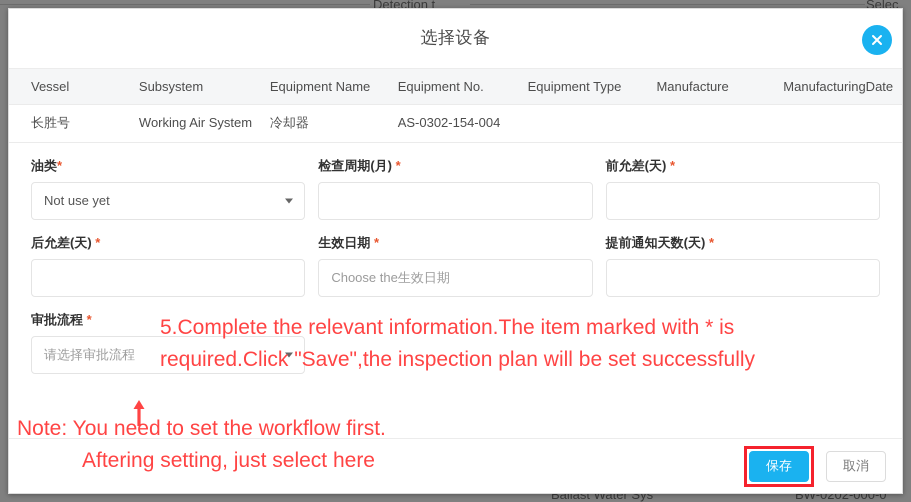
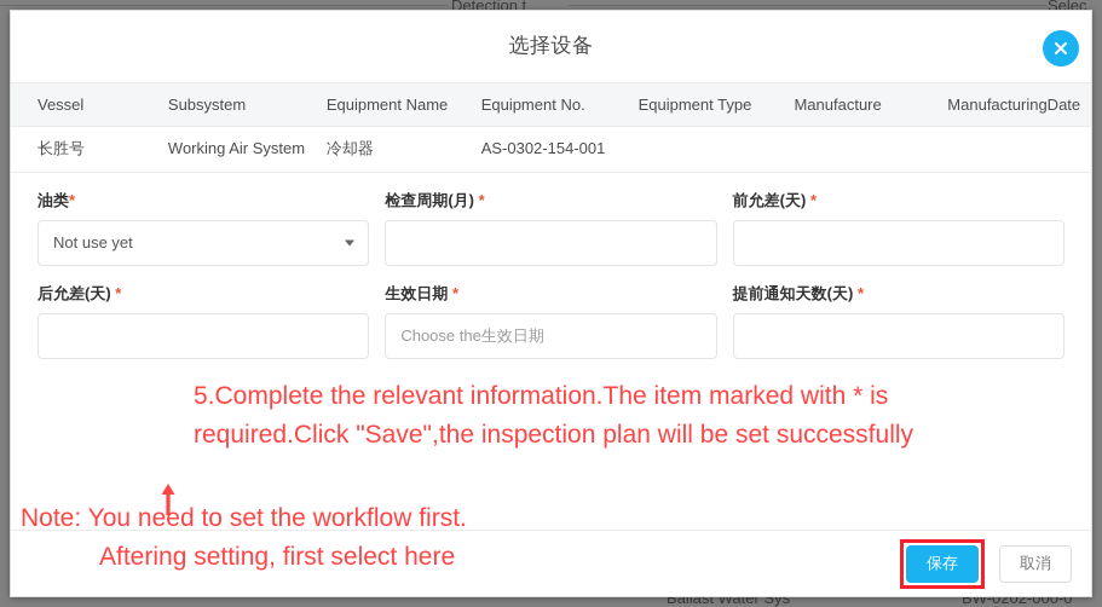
  Detection t
  Selec
  Ballast Water Sys
  BW-0202-000-0
  选择设备
  Vessel	Subsystem	Equipment Name	Equipment No.	Equipment Type	Manufacture	ManufacturingDate
- 长胜号	Working Air System	冷却器	AS-0302-154-004
+ 长胜号	Working Air System	冷却器	AS-0302-154-001
  油类*
  Not use yet
  检查周期(月) *
  前允差(天) *
  后允差(天) *
  生效日期 *
  Choose the生效日期
  提前通知天数(天) *
- 审批流程 *
- 请选择审批流程
  保存
  取消
  5.Complete the relevant information.The item marked with * is
  required.Click "Save",the inspection plan will be set successfully
  Note: You need to set the workflow first.
- Aftering setting, just select here
+ Aftering setting, first select here
